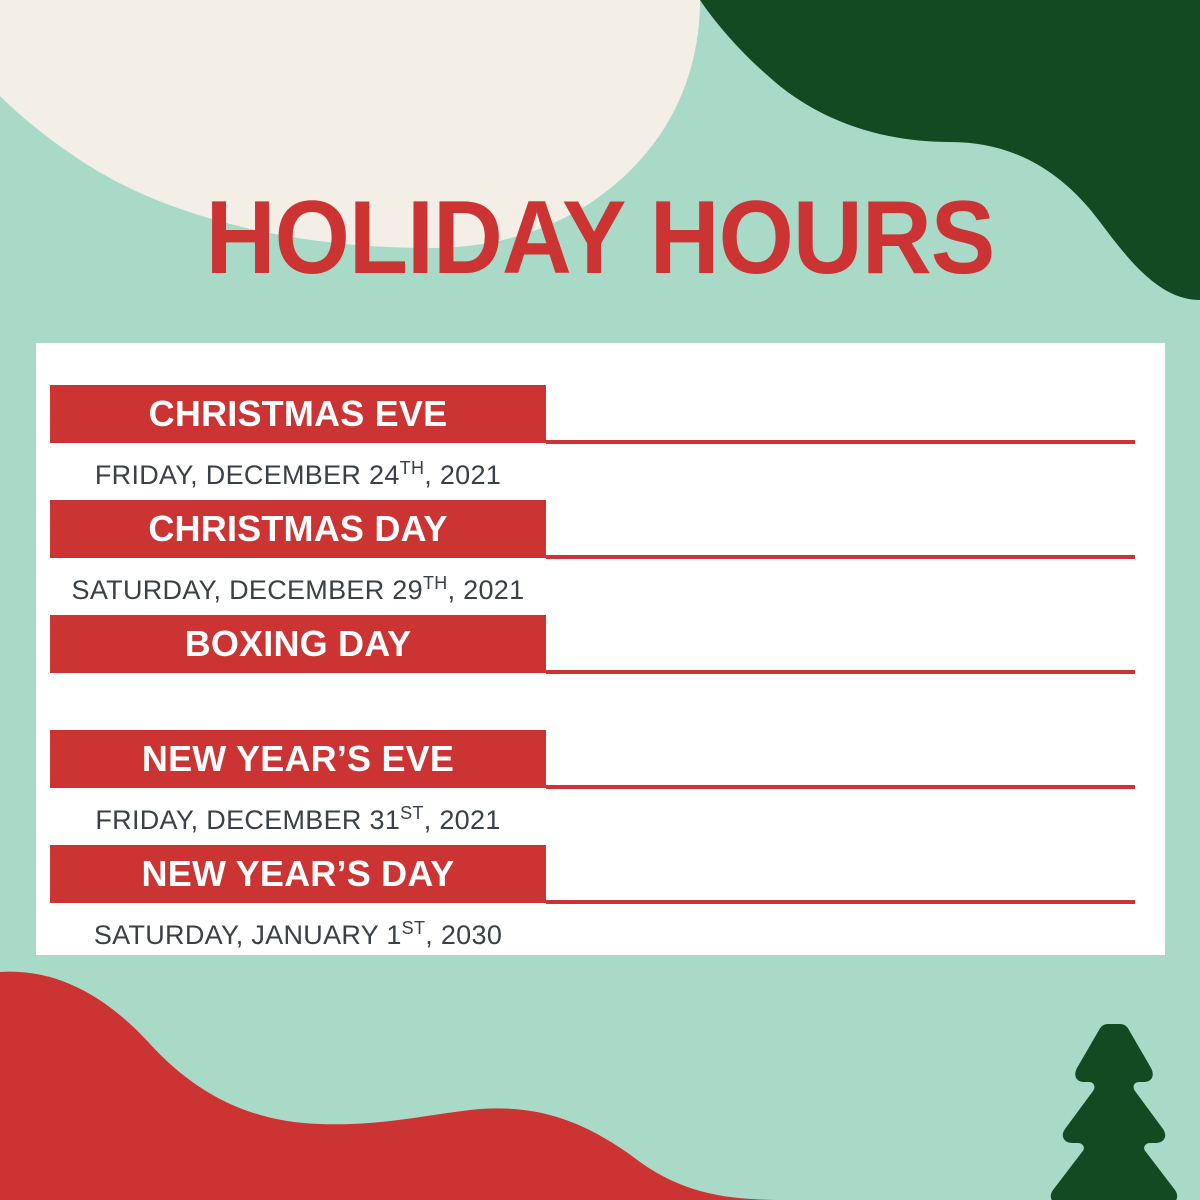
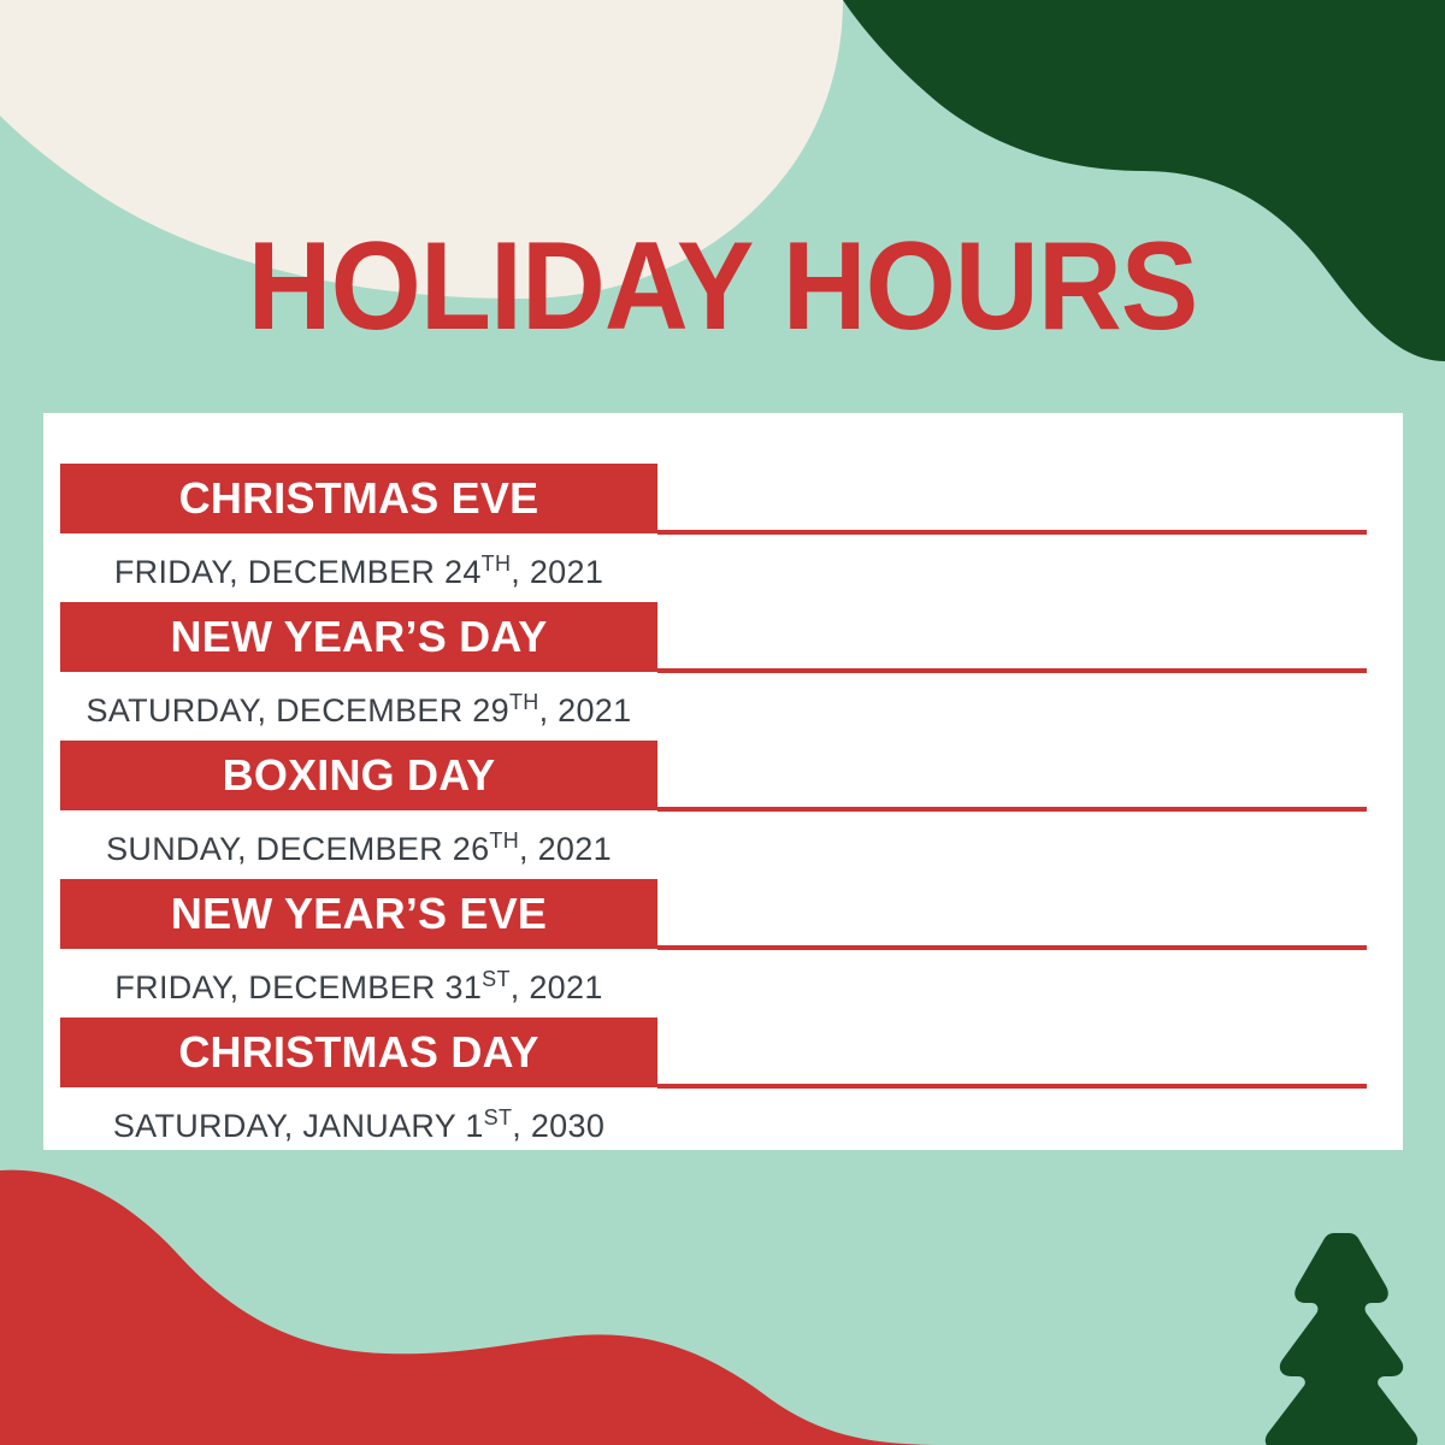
  HOLIDAY HOURS
  CHRISTMAS EVE
  FRIDAY, DECEMBER 24TH, 2021
- CHRISTMAS DAY
+ NEW YEAR’S DAY
  SATURDAY, DECEMBER 29TH, 2021
  BOXING DAY
+ SUNDAY, DECEMBER 26TH, 2021
  NEW YEAR’S EVE
  FRIDAY, DECEMBER 31ST, 2021
- NEW YEAR’S DAY
+ CHRISTMAS DAY
  SATURDAY, JANUARY 1ST, 2030
